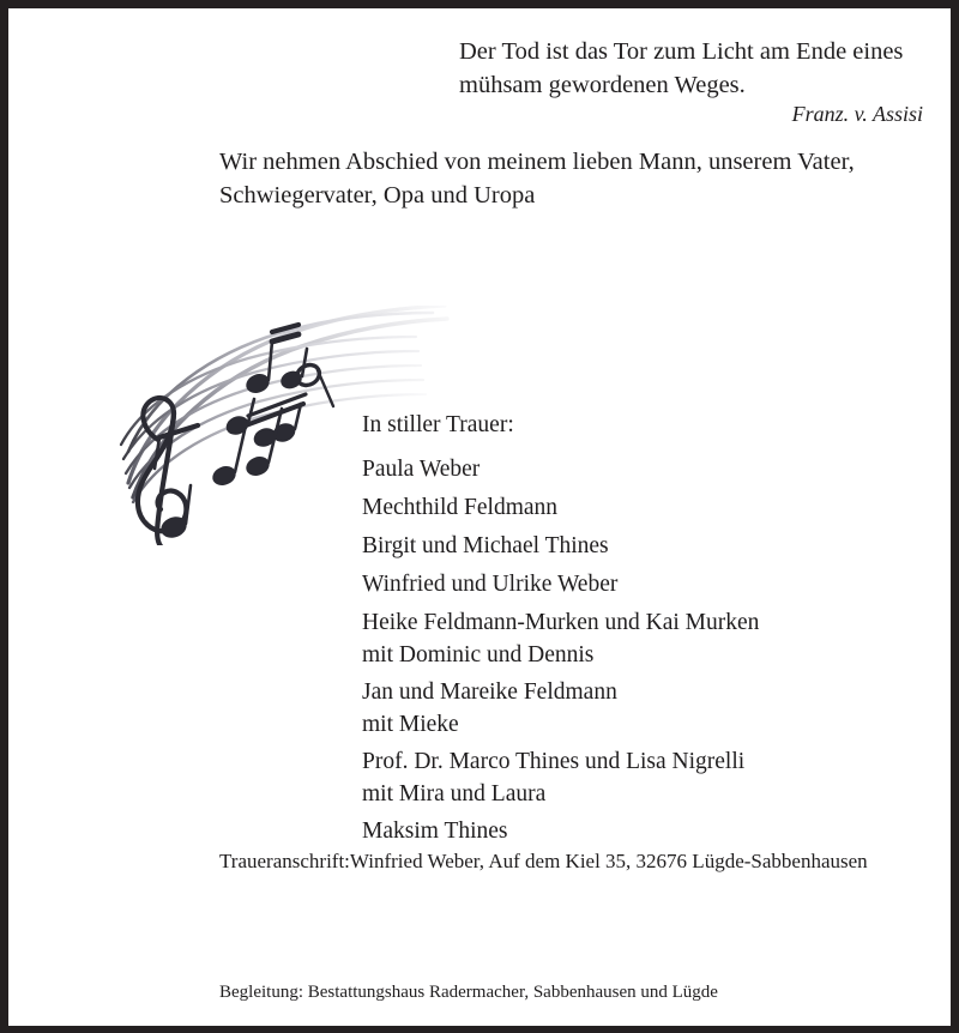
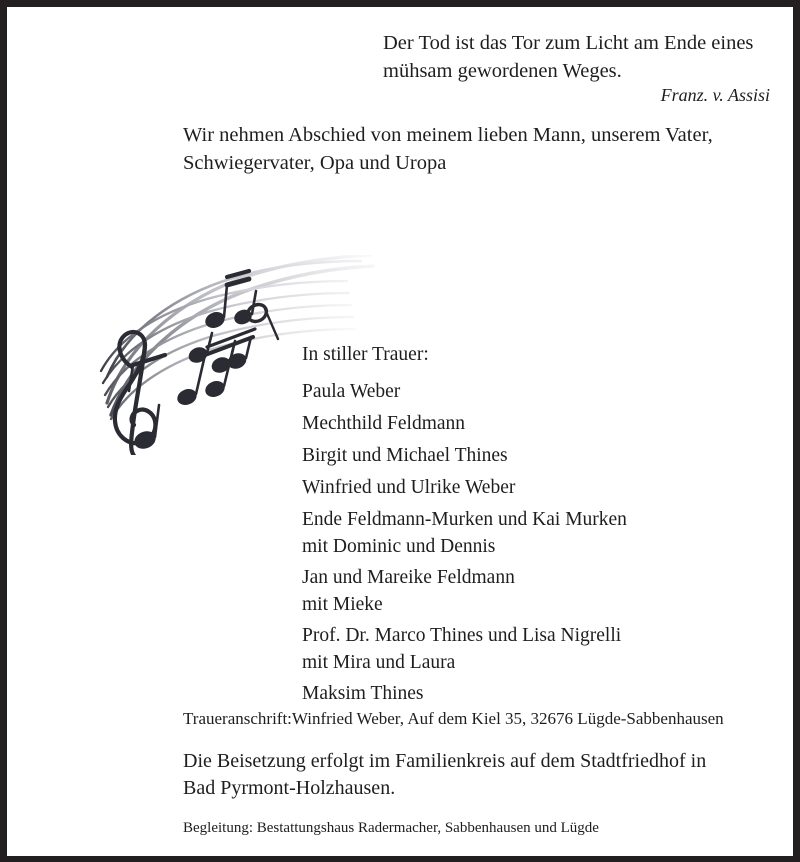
  Der Tod ist das Tor zum Licht am Ende eines
  mühsam gewordenen Weges.
  Franz. v. Assisi
  Wir nehmen Abschied von meinem lieben Mann, unserem Vater,
  Schwiegervater, Opa und Uropa
  In stiller Trauer:
  Paula Weber
  Mechthild Feldmann
  Birgit und Michael Thines
  Winfried und Ulrike Weber
- Heike Feldmann-Murken und Kai Murken
+ Ende Feldmann-Murken und Kai Murken
  mit Dominic und Dennis
  Jan und Mareike Feldmann
  mit Mieke
  Prof. Dr. Marco Thines und Lisa Nigrelli
  mit Mira und Laura
  Maksim Thines
  Traueranschrift:Winfried Weber, Auf dem Kiel 35, 32676 Lügde-Sabbenhausen
+ Die Beisetzung erfolgt im Familienkreis auf dem Stadtfriedhof in
+ Bad Pyrmont-Holzhausen.
  Begleitung: Bestattungshaus Radermacher, Sabbenhausen und Lügde
